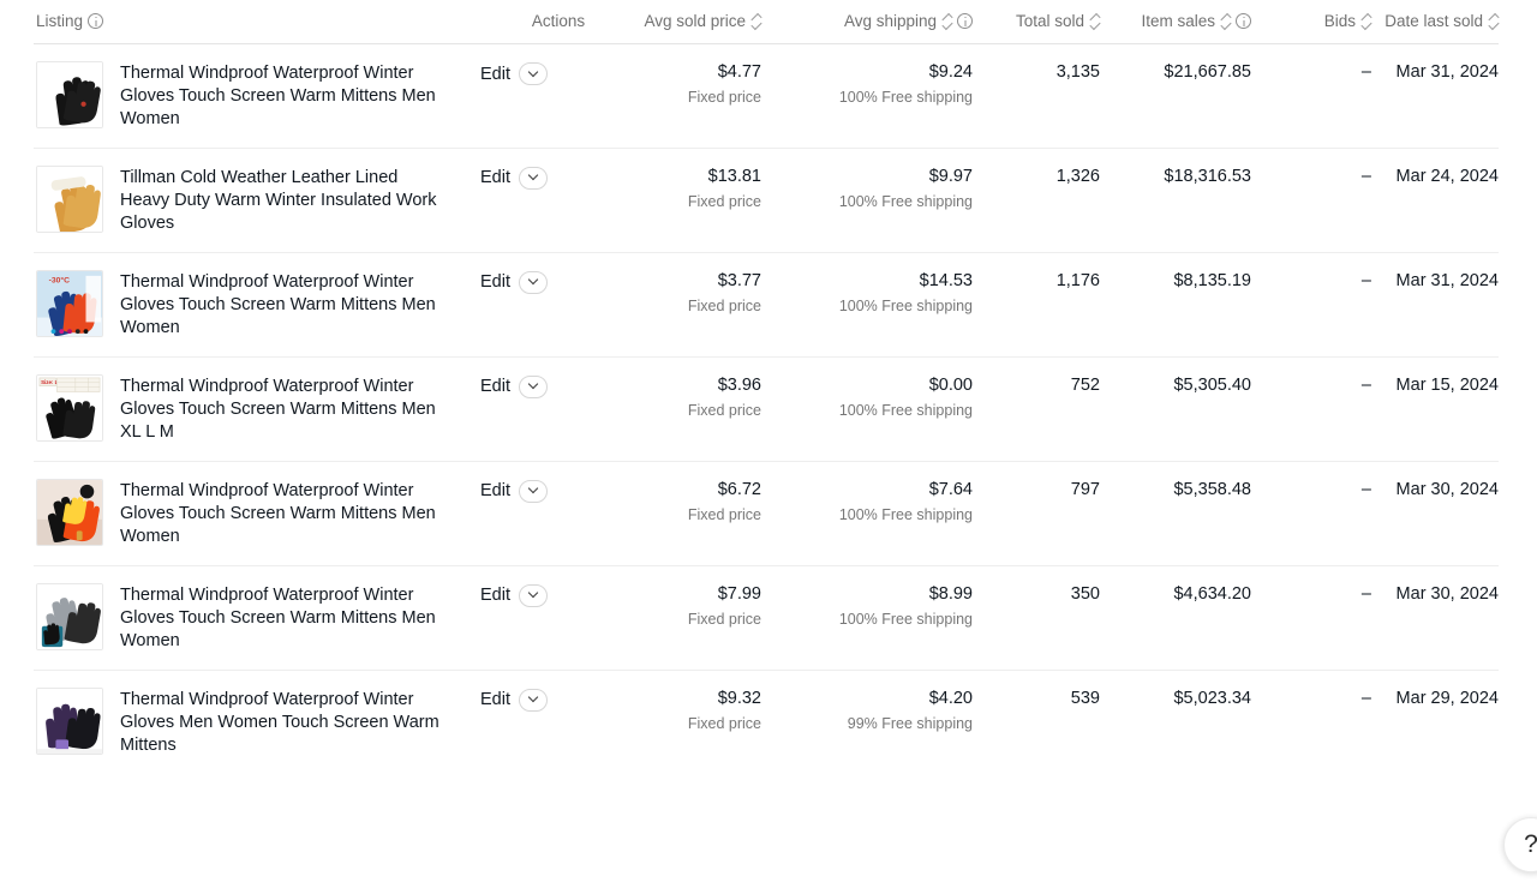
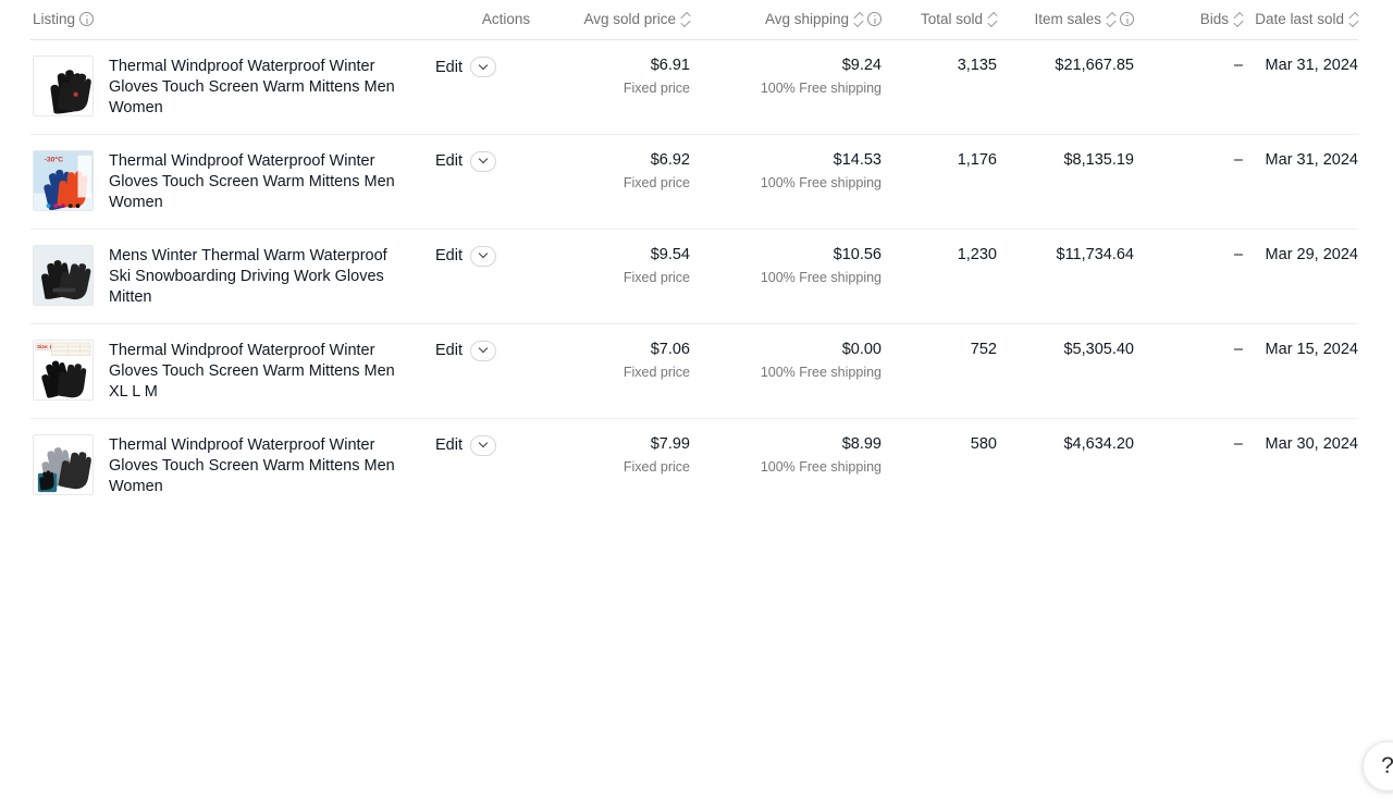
  Listing	Actions	Avg sold price	Avg shipping	Total sold	Item sales	Bids	Date last sold
- Thermal Windproof Waterproof Winter Gloves Touch Screen Warm Mittens Men Women	Edit	$4.77Fixed price	$9.24100% Free shipping	3,135	$21,667.85	–	Mar 31, 2024
+ Thermal Windproof Waterproof Winter Gloves Touch Screen Warm Mittens Men Women	Edit	$6.91Fixed price	$9.24100% Free shipping	3,135	$21,667.85	–	Mar 31, 2024
- Tillman Cold Weather Leather Lined Heavy Duty Warm Winter Insulated Work Gloves	Edit	$13.81Fixed price	$9.97100% Free shipping	1,326	$18,316.53	–	Mar 24, 2024
- Thermal Windproof Waterproof Winter Gloves Touch Screen Warm Mittens Men Women	Edit	$3.77Fixed price	$14.53100% Free shipping	1,176	$8,135.19	–	Mar 31, 2024
+ Thermal Windproof Waterproof Winter Gloves Touch Screen Warm Mittens Men Women	Edit	$6.92Fixed price	$14.53100% Free shipping	1,176	$8,135.19	–	Mar 31, 2024
+ Mens Winter Thermal Warm Waterproof Ski Snowboarding Driving Work Gloves Mitten	Edit	$9.54Fixed price	$10.56100% Free shipping	1,230	$11,734.64	–	Mar 29, 2024
- Thermal Windproof Waterproof Winter Gloves Touch Screen Warm Mittens Men XL L M	Edit	$3.96Fixed price	$0.00100% Free shipping	752	$5,305.40	–	Mar 15, 2024
+ Thermal Windproof Waterproof Winter Gloves Touch Screen Warm Mittens Men XL L M	Edit	$7.06Fixed price	$0.00100% Free shipping	752	$5,305.40	–	Mar 15, 2024
- Thermal Windproof Waterproof Winter Gloves Touch Screen Warm Mittens Men Women	Edit	$6.72Fixed price	$7.64100% Free shipping	797	$5,358.48	–	Mar 30, 2024
- Thermal Windproof Waterproof Winter Gloves Touch Screen Warm Mittens Men Women	Edit	$7.99Fixed price	$8.99100% Free shipping	350	$4,634.20	–	Mar 30, 2024
+ Thermal Windproof Waterproof Winter Gloves Touch Screen Warm Mittens Men Women	Edit	$7.99Fixed price	$8.99100% Free shipping	580	$4,634.20	–	Mar 30, 2024
- Thermal Windproof Waterproof Winter Gloves Men Women Touch Screen Warm Mittens	Edit	$9.32Fixed price	$4.2099% Free shipping	539	$5,023.34	–	Mar 29, 2024
  ?
